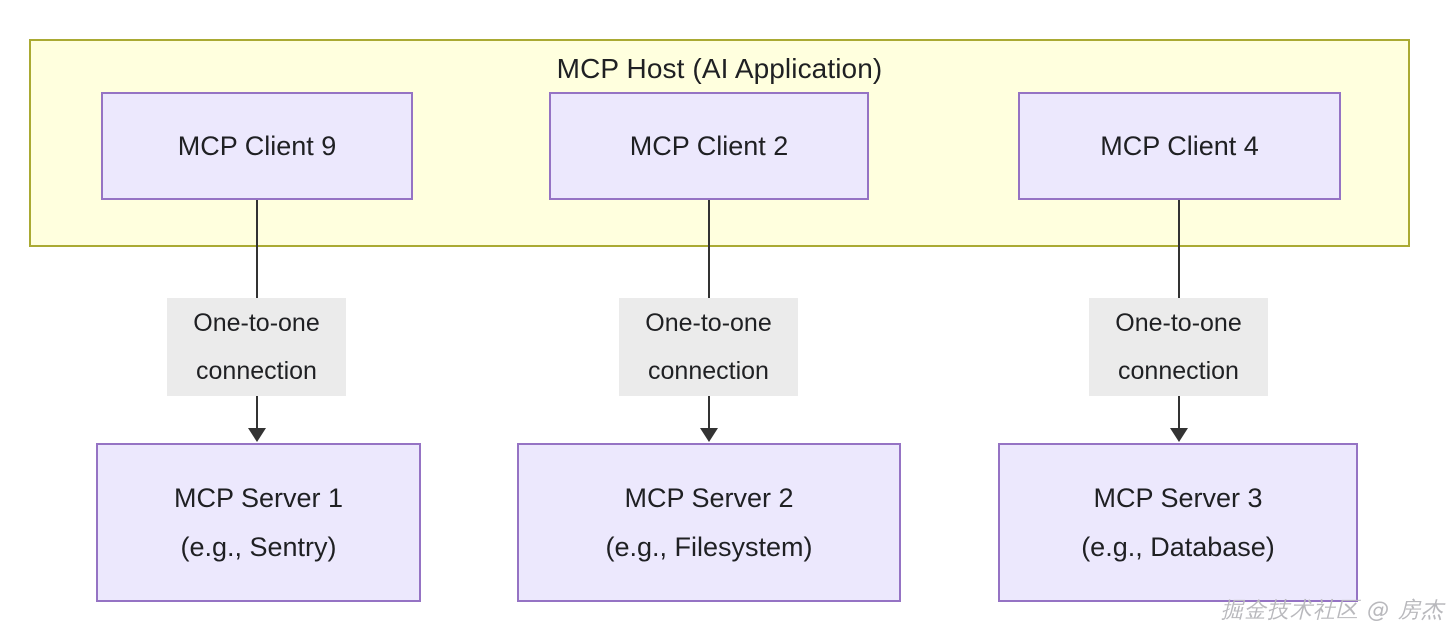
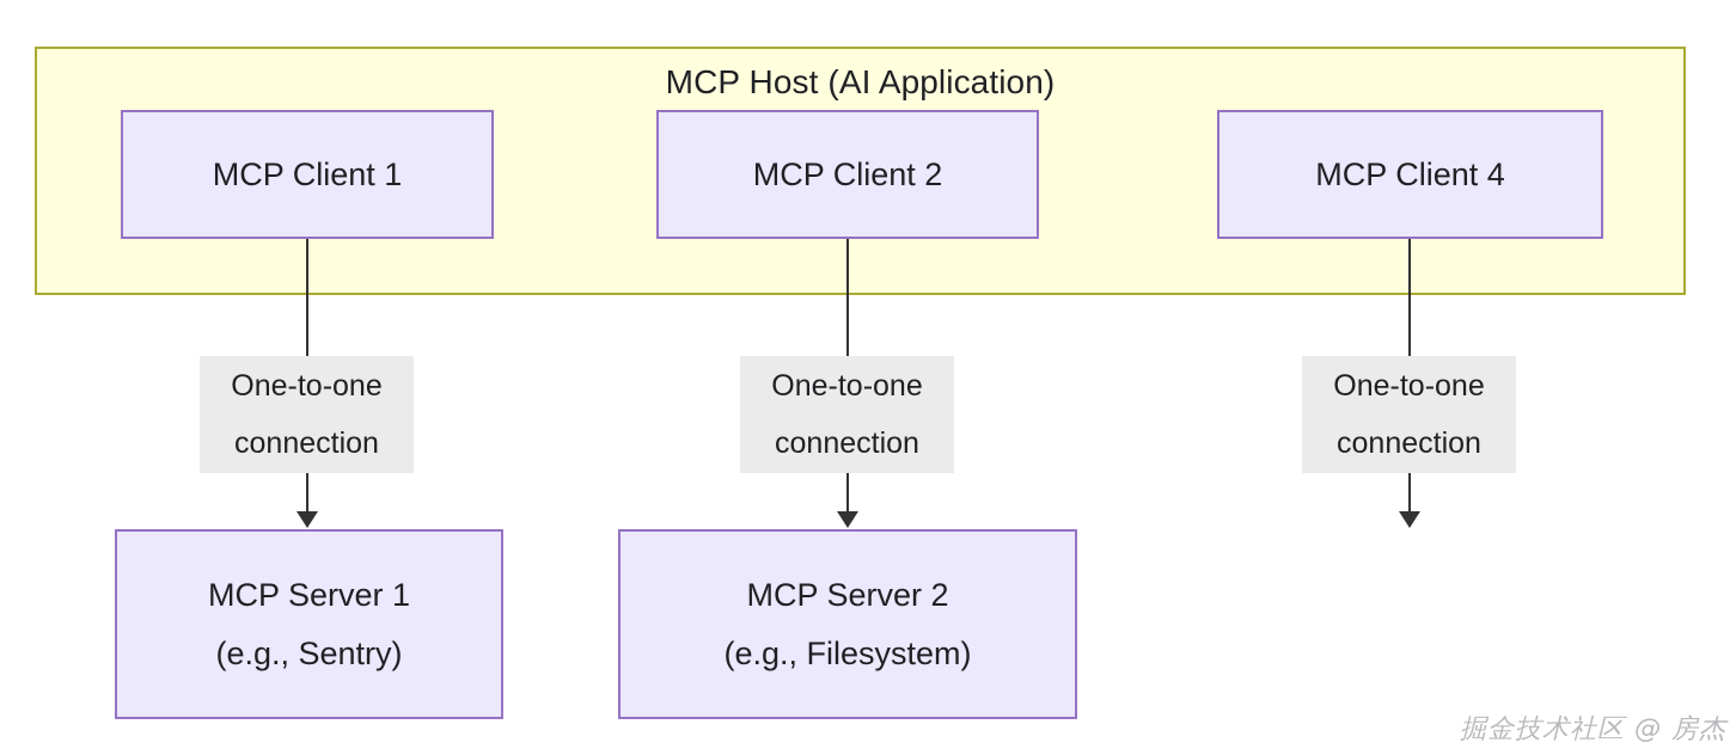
  MCP Host (AI Application)
- MCP Client 9
+ MCP Client 1
  MCP Client 2
  MCP Client 4
  One-to-one
  connection
  One-to-one
  connection
  One-to-one
  connection
  MCP Server 1
  (e.g., Sentry)
  MCP Server 2
  (e.g., Filesystem)
- MCP Server 3
- (e.g., Database)
  掘金技术社区 @ 房杰
